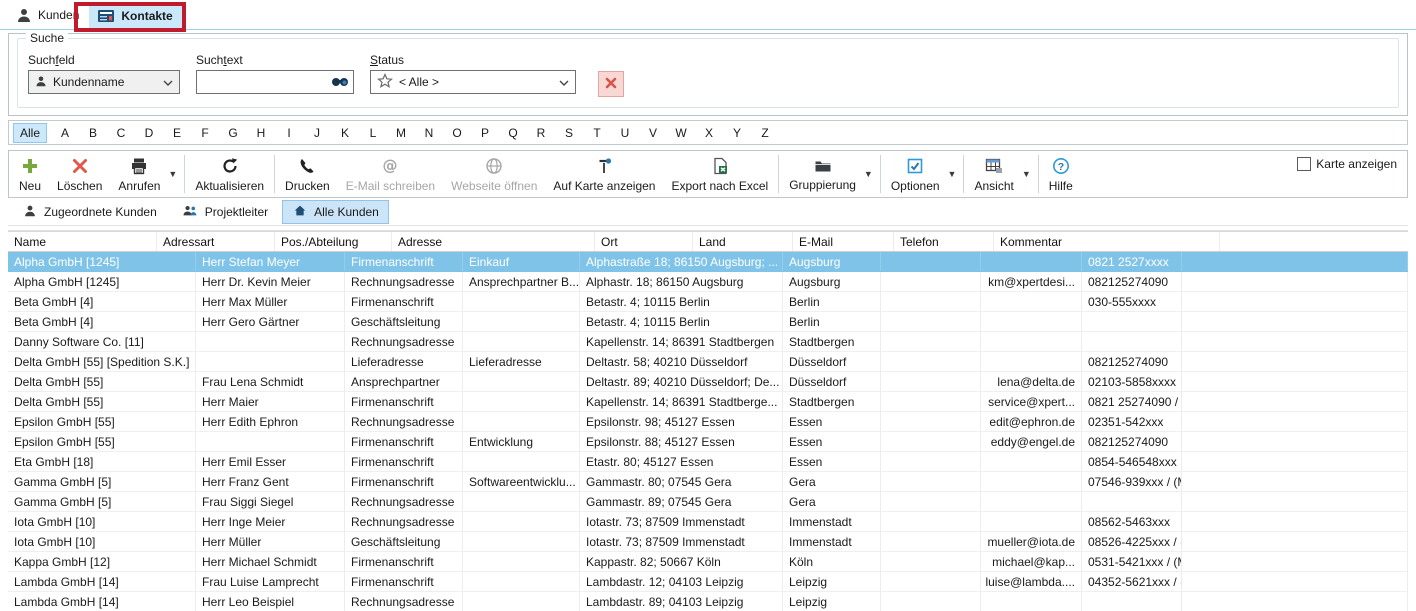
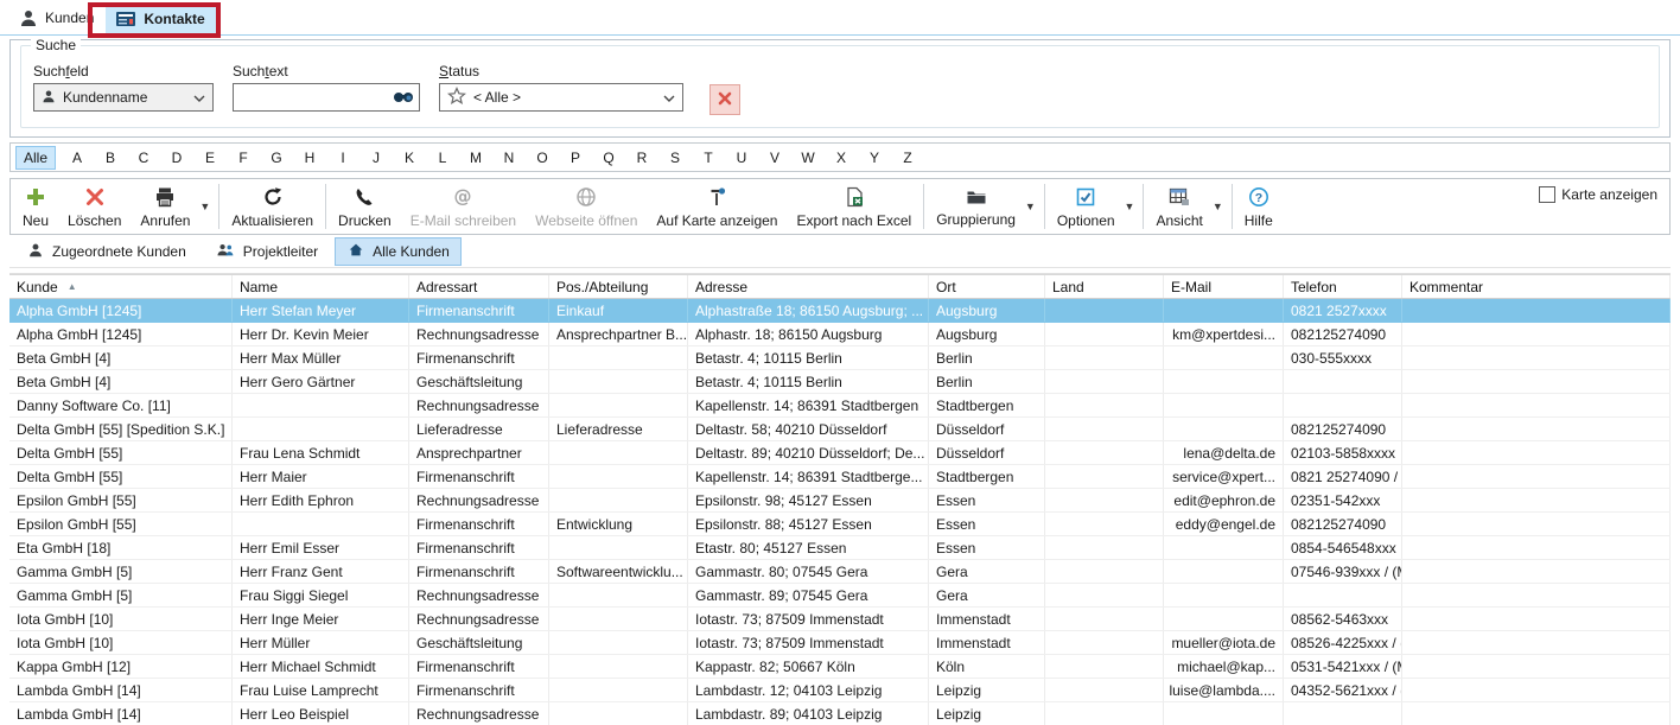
  Kunden
  Kontakte
  Suche
  Suchfeld
  Kundenname
  Suchtext
  Status
  < Alle >
  Alle
  A
  B
  C
  D
  E
  F
  G
  H
  I
  J
  K
  L
  M
  N
  O
  P
  Q
  R
  S
  T
  U
  V
  W
  X
  Y
  Z
  Neu
  Löschen
  Anrufen
  ▼
  Aktualisieren
  Drucken
  @
  E-Mail schreiben
  Webseite öffnen
  Auf Karte anzeigen
  Export nach Excel
  Gruppierung
  ▼
  Optionen
  ▼
  Ansicht
  ▼
  ?
  Hilfe
  Karte anzeigen
  Zugeordnete Kunden
  Projektleiter
  Alle Kunden
+ Kunde
+ ▲
  Name
  Adressart
  Pos./Abteilung
  Adresse
  Ort
  Land
  E-Mail
  Telefon
  Kommentar
  Alpha GmbH [1245]
  Herr Stefan Meyer
  Firmenanschrift
  Einkauf
  Alphastraße 18; 86150 Augsburg; ...
  Augsburg
  0821 2527xxxx
  Alpha GmbH [1245]
  Herr Dr. Kevin Meier
  Rechnungsadresse
  Ansprechpartner B...
  Alphastr. 18; 86150 Augsburg
  Augsburg
  km@xpertdesi...
  082125274090
  Beta GmbH [4]
  Herr Max Müller
  Firmenanschrift
  Betastr. 4; 10115 Berlin
  Berlin
  030-555xxxx
  Beta GmbH [4]
  Herr Gero Gärtner
  Geschäftsleitung
  Betastr. 4; 10115 Berlin
  Berlin
  Danny Software Co. [11]
  Rechnungsadresse
  Kapellenstr. 14; 86391 Stadtbergen
  Stadtbergen
  Delta GmbH [55] [Spedition S.K.]
  Lieferadresse
  Lieferadresse
  Deltastr. 58; 40210 Düsseldorf
  Düsseldorf
  082125274090
  Delta GmbH [55]
  Frau Lena Schmidt
  Ansprechpartner
  Deltastr. 89; 40210 Düsseldorf; De...
  Düsseldorf
  lena@delta.de
  02103-5858xxxx
  Delta GmbH [55]
  Herr Maier
  Firmenanschrift
  Kapellenstr. 14; 86391 Stadtberge...
  Stadtbergen
  service@xpert...
  Epsilon GmbH [55]
  Herr Edith Ephron
  Rechnungsadresse
  Epsilonstr. 98; 45127 Essen
  Essen
  edit@ephron.de
  02351-542xxx
  Epsilon GmbH [55]
  Firmenanschrift
  Entwicklung
  Epsilonstr. 88; 45127 Essen
  Essen
  eddy@engel.de
  082125274090
  Eta GmbH [18]
  Herr Emil Esser
  Firmenanschrift
  Etastr. 80; 45127 Essen
  Essen
  0854-546548xxx
  Gamma GmbH [5]
  Herr Franz Gent
  Firmenanschrift
  Softwareentwicklu...
  Gammastr. 80; 07545 Gera
  Gera
  Gamma GmbH [5]
  Frau Siggi Siegel
  Rechnungsadresse
  Gammastr. 89; 07545 Gera
  Gera
  Iota GmbH [10]
  Herr Inge Meier
  Rechnungsadresse
  Iotastr. 73; 87509 Immenstadt
  Immenstadt
  08562-5463xxx
  Iota GmbH [10]
  Herr Müller
  Geschäftsleitung
  Iotastr. 73; 87509 Immenstadt
  Immenstadt
  mueller@iota.de
  Kappa GmbH [12]
  Herr Michael Schmidt
  Firmenanschrift
  Kappastr. 82; 50667 Köln
  Köln
  michael@kap...
  Lambda GmbH [14]
  Frau Luise Lamprecht
  Firmenanschrift
  Lambdastr. 12; 04103 Leipzig
  Leipzig
  luise@lambda....
  Lambda GmbH [14]
  Herr Leo Beispiel
  Rechnungsadresse
  Lambdastr. 89; 04103 Leipzig
  Leipzig
